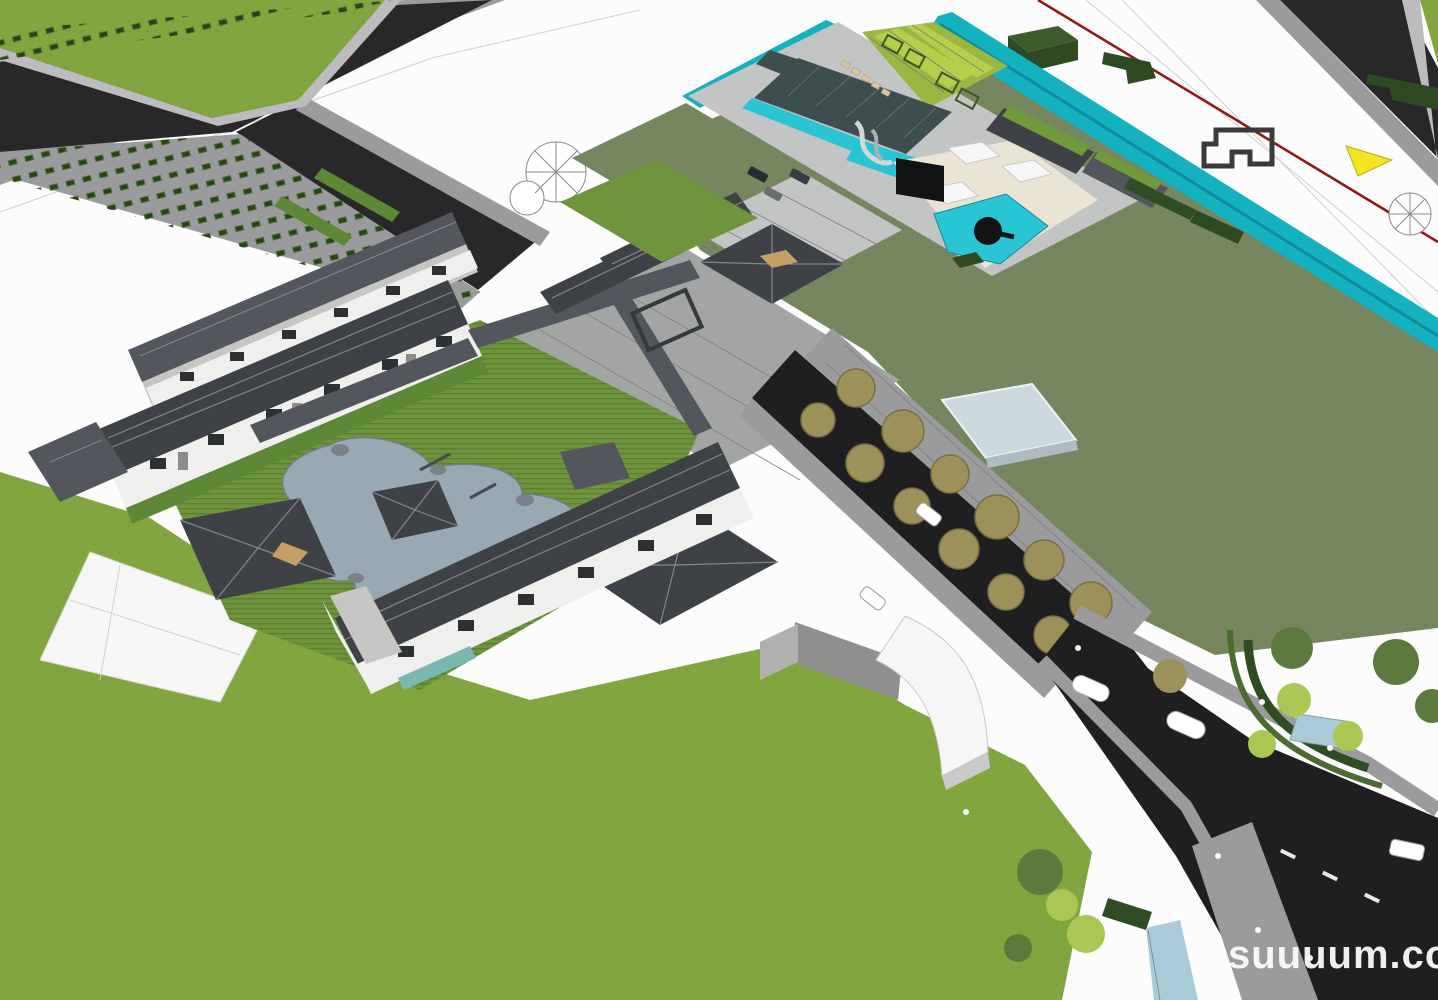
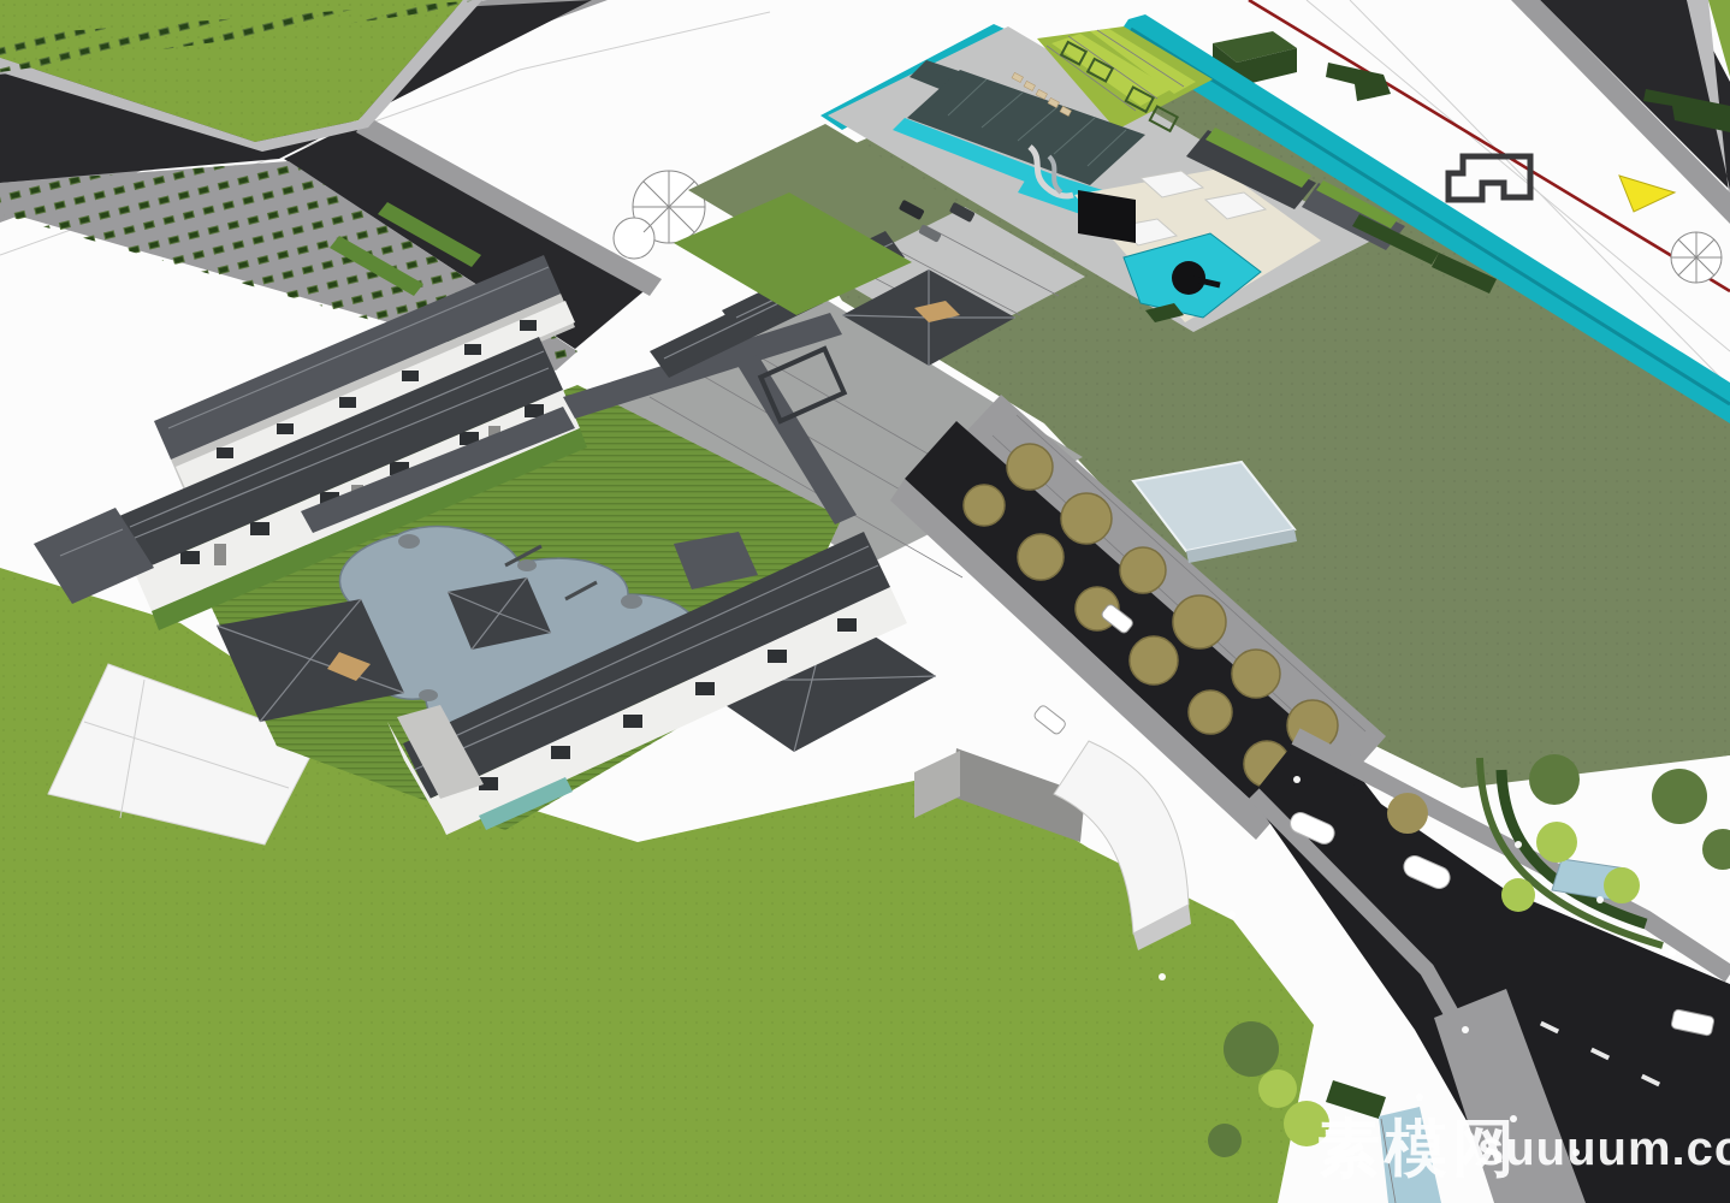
+ 素模网
  suuuum.c
